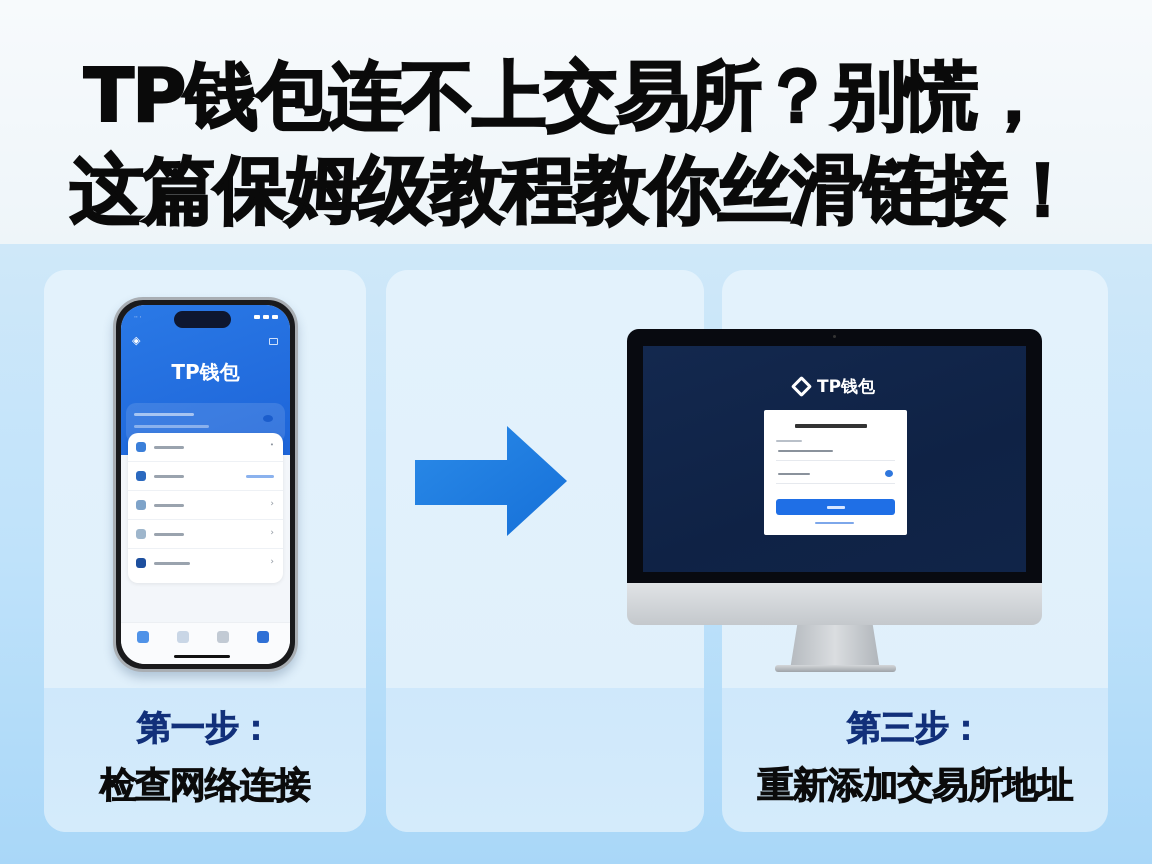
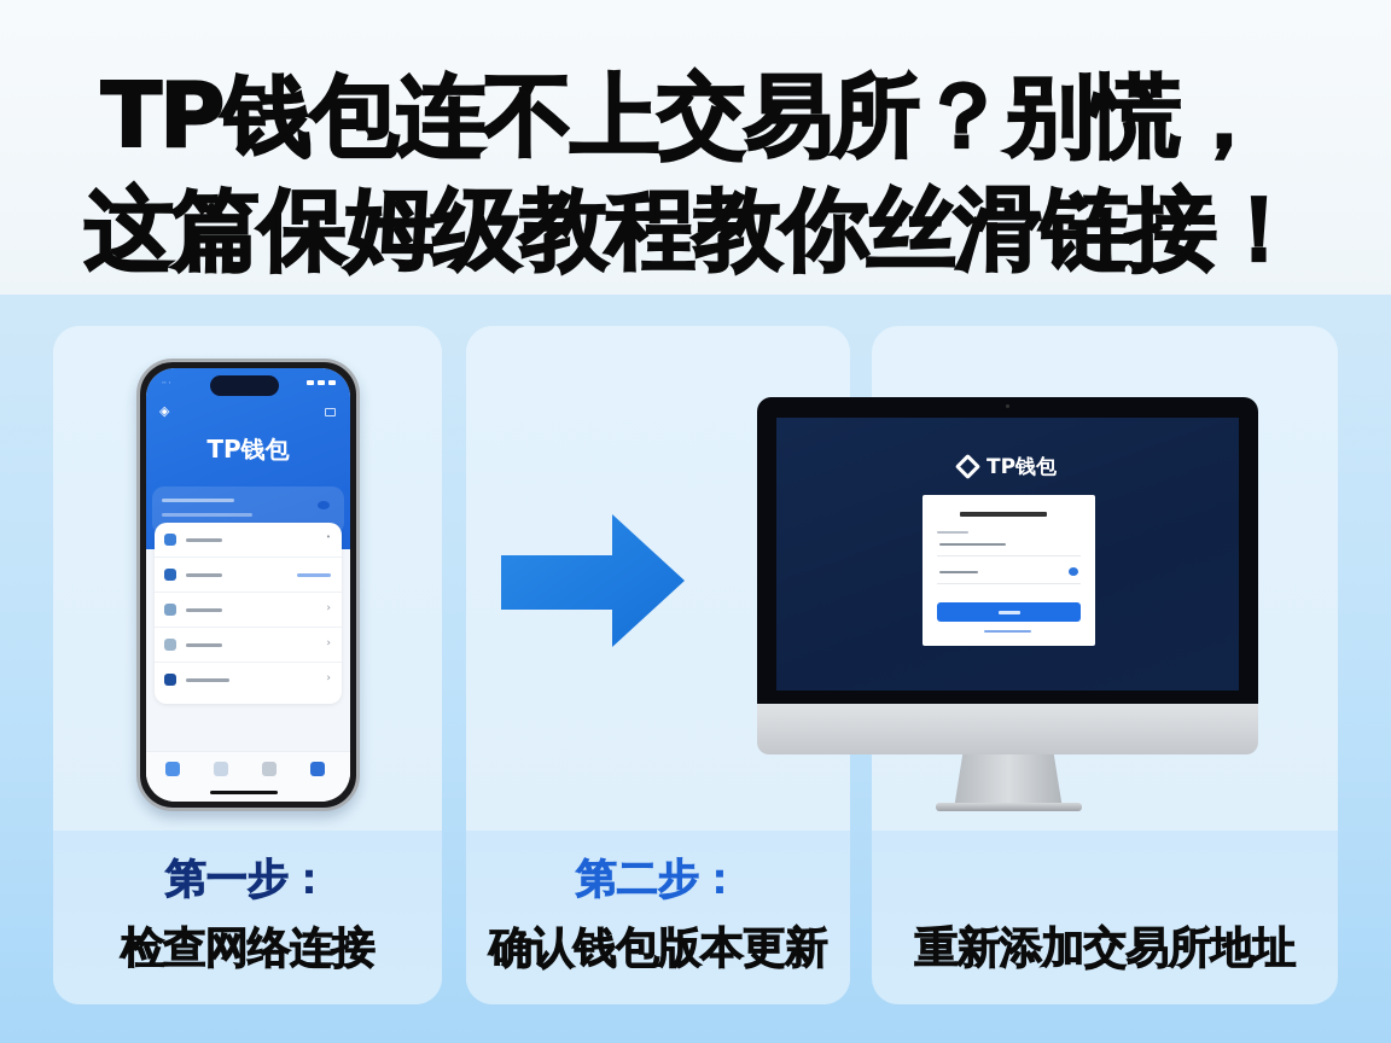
  TP钱包连不上交易所？别慌，
  这篇保姆级教程教你丝滑链接！
  ◈
  TP钱包
  •
  ›
  ›
  ›
  第一步：
  检查网络连接
+ 第二步：
+ 确认钱包版本更新
  TP钱包
- 第三步：
  重新添加交易所地址
